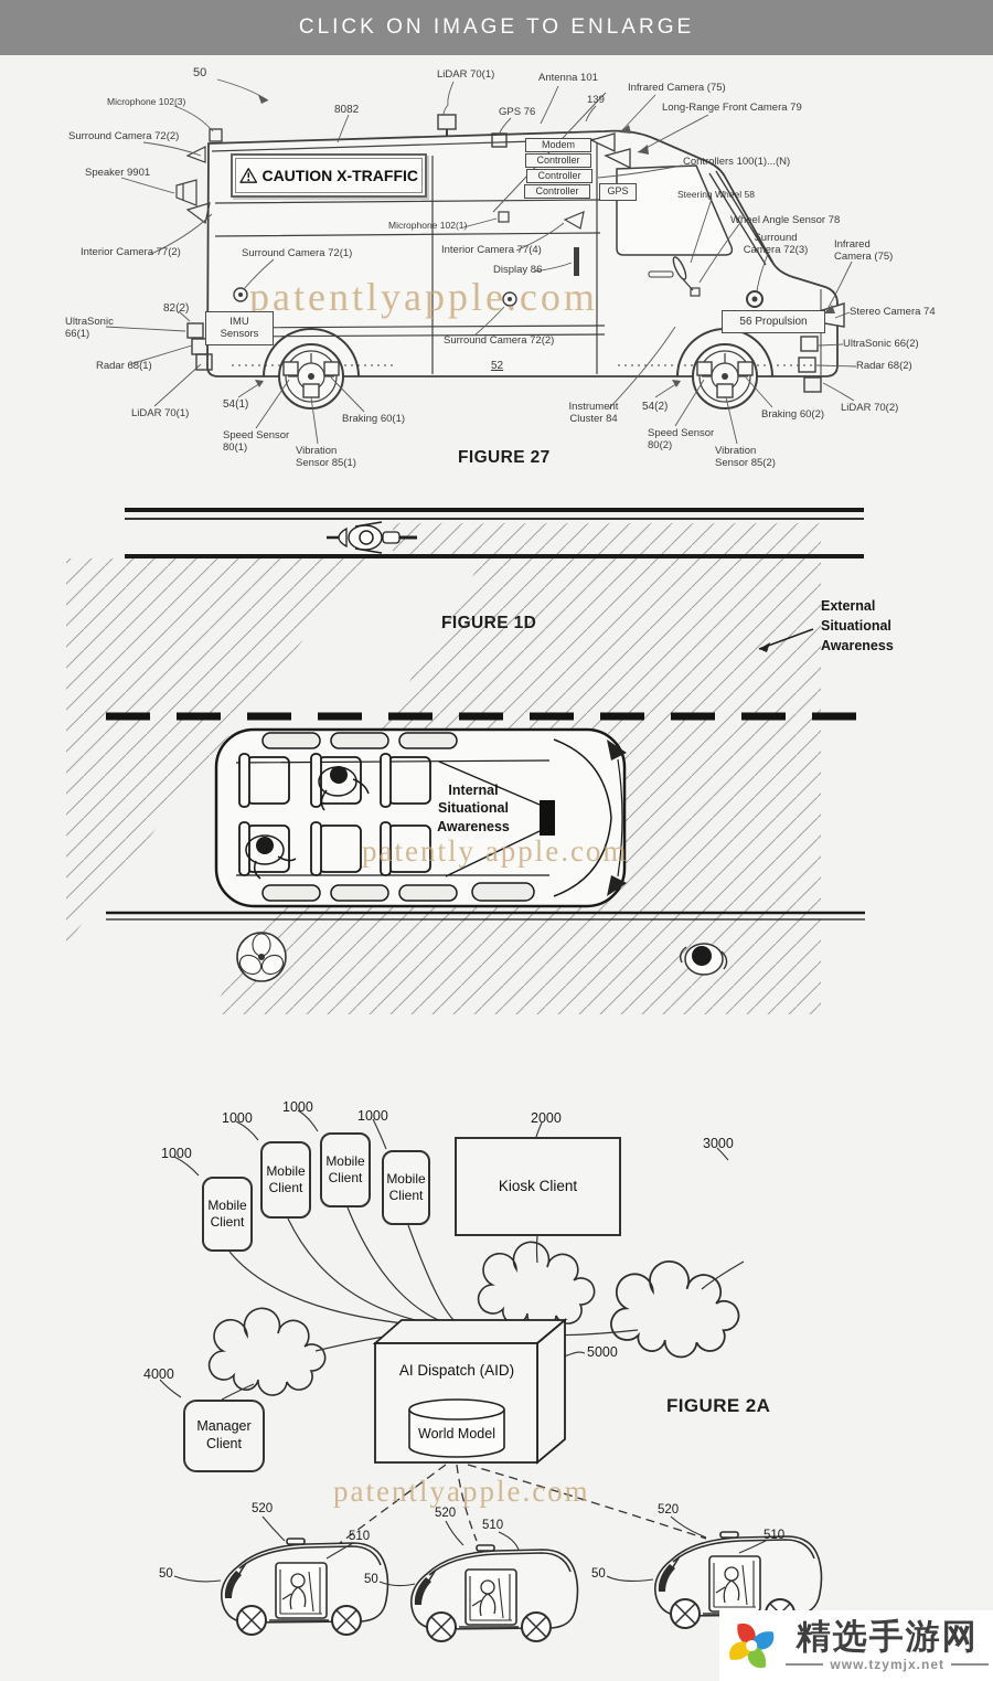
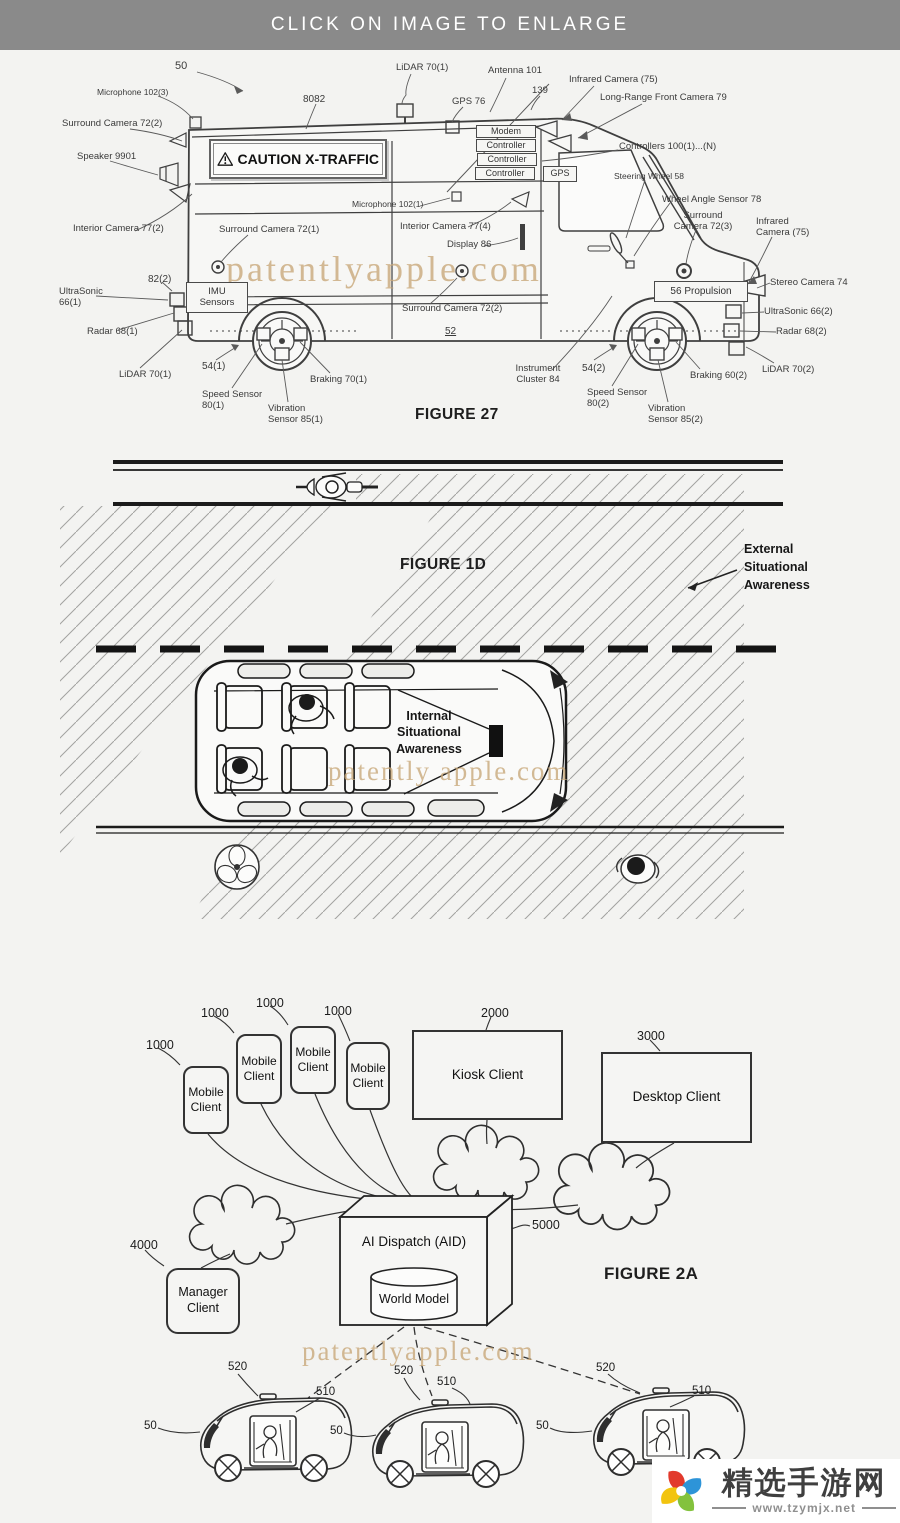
  CLICK ON IMAGE TO ENLARGE
  CAUTION X-TRAFFIC
  Modem
  Controller
  Controller
  Controller
  GPS
  IMU
  Sensors
  56 Propulsion
  50
  Microphone 102(3)
  8082
  LiDAR 70(1)
  Antenna 101
  GPS 76
  139
  Infrared Camera (75)
  Long-Range Front Camera 79
  Surround Camera 72(2)
  Controllers 100(1)...(N)
  Speaker 9901
  Steering Wheel 58
  Wheel Angle Sensor 78
  Surround
  Camera 72(3)
  Infrared
  Camera (75)
  Interior Camera 77(2)
  Microphone 102(1)
  Surround Camera 72(1)
  Interior Camera 77(4)
  Display 86
  Stereo Camera 74
  UltraSonic 66(2)
  Radar 68(2)
  LiDAR 70(2)
  82(2)
  UltraSonic
  66(1)
  Radar 68(1)
  LiDAR 70(1)
  54(1)
  Speed Sensor
  80(1)
  Vibration
  Sensor 85(1)
- Braking 60(1)
+ Braking 70(1)
  Surround Camera 72(2)
  52
  Instrument
  Cluster 84
  54(2)
  Speed Sensor
  80(2)
  Vibration
  Sensor 85(2)
  Braking 60(2)
  FIGURE 27
  patentlyapple.com
  FIGURE 1D
  External
  Situational
  Awareness
  Internal
  Situational
  Awareness
  patently apple.com
  Mobile
  Client
  Mobile
  Client
  Mobile
  Client
  Mobile
  Client
  Kiosk Client
+ Desktop Client
  Manager
  Client
  1000
  1000
  1000
  1000
  2000
  3000
  4000
  5000
  AI Dispatch (AID)
  World Model
  FIGURE 2A
  patentlyapple.com
  520
  510
  50
  520
  510
  50
  520
  510
  50
  精选手游网
  www.tzymjx.net
